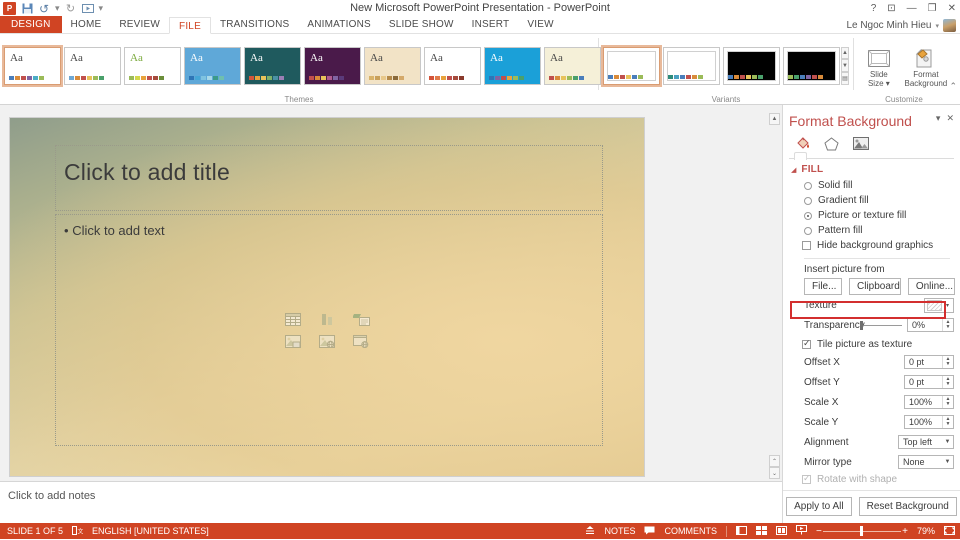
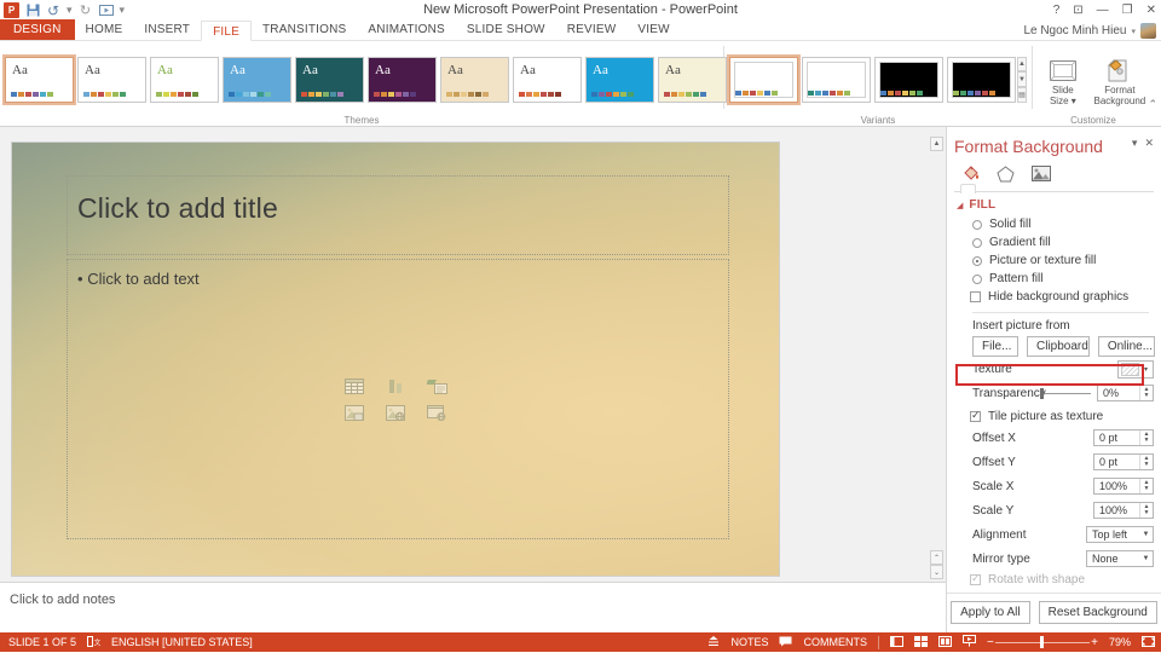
  P
  ↺
  ▾
  ↻
  ▾
  New Microsoft PowerPoint Presentation - PowerPoint
  ?
  ⊡
  —
  ❐
  ✕
  DESIGN
  HOME
- REVIEW
+ INSERT
  FILE
  TRANSITIONS
  ANIMATIONS
  SLIDE SHOW
- INSERT
+ REVIEW
  VIEW
  Le Ngoc Minh Hieu
  Aa
  Aa
  Aa
  Aa
  Aa
  Aa
  Aa
  Aa
  Aa
  Aa
  Themes
  Variants
  Slide
  Size ▾
  Format
  Background
  Customize
  ⌃
  Click to add title
  • Click to add text
  Click to add notes
  Format Background
  ▾
  ✕
  FILL
  Solid fill
  Gradient fill
  Picture or texture fill
  Pattern fill
  Hide background graphics
  Insert picture from
  File...
  Clipboard
  Online...
  Texture
  Transparen
  0%
  Tile picture as texture
  Offset X
  0 pt
  Offset Y
  0 pt
  Scale X
  100%
  Scale Y
  100%
  Alignment
  Top left
  Mirror type
  None
  Rotate with shape
  Apply to All
  Reset Background
  SLIDE 1 OF 5
  ENGLISH [UNITED STATES]
  NOTES
  COMMENTS
  −
  +
  79%
